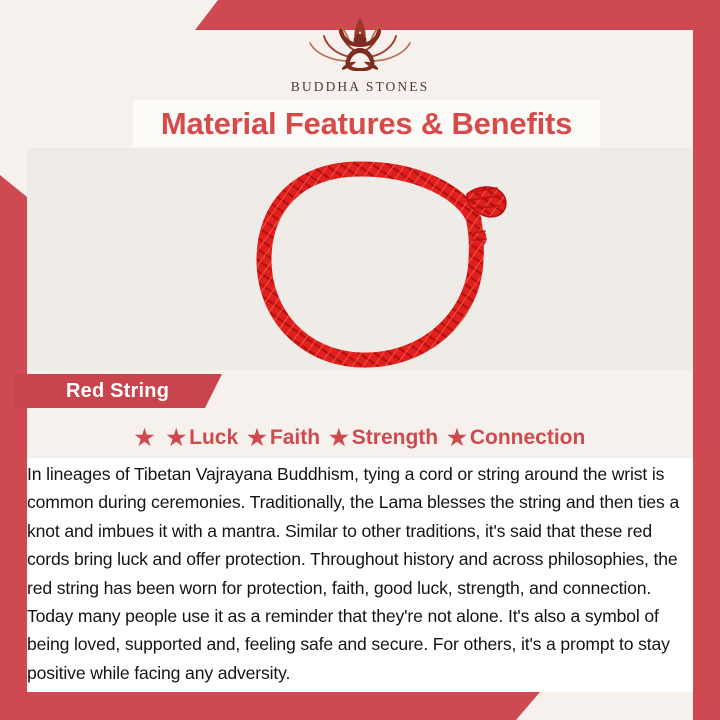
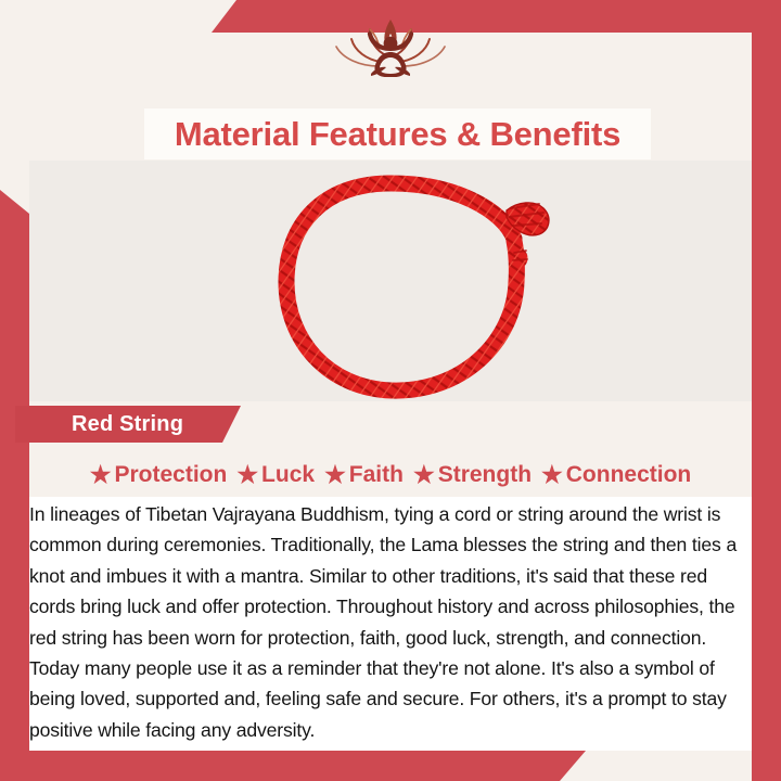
- BUDDHA STONES
  Material Features & Benefits
  Red String
  ★
+ Protection
  ★
  Luck
  ★
  Faith
  ★
  Strength
  ★
  Connection
  In lineages of Tibetan Vajrayana Buddhism, tying a cord or string around the wrist is common during ceremonies. Traditionally, the Lama blesses the string and then ties a knot and imbues it with a mantra. Similar to other traditions, it's said that these red cords bring luck and offer protection. Throughout history and across philosophies, the red string has been worn for protection, faith, good luck, strength, and connection. Today many people use it as a reminder that they're not alone. It's also a symbol of being loved, supported and, feeling safe and secure. For others, it's a prompt to stay positive while facing any adversity.
